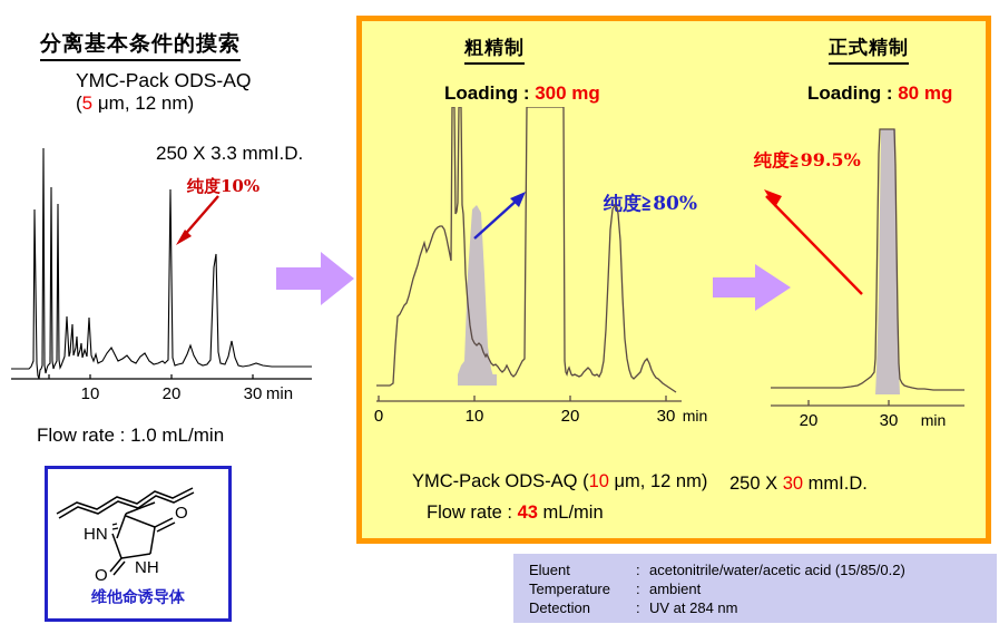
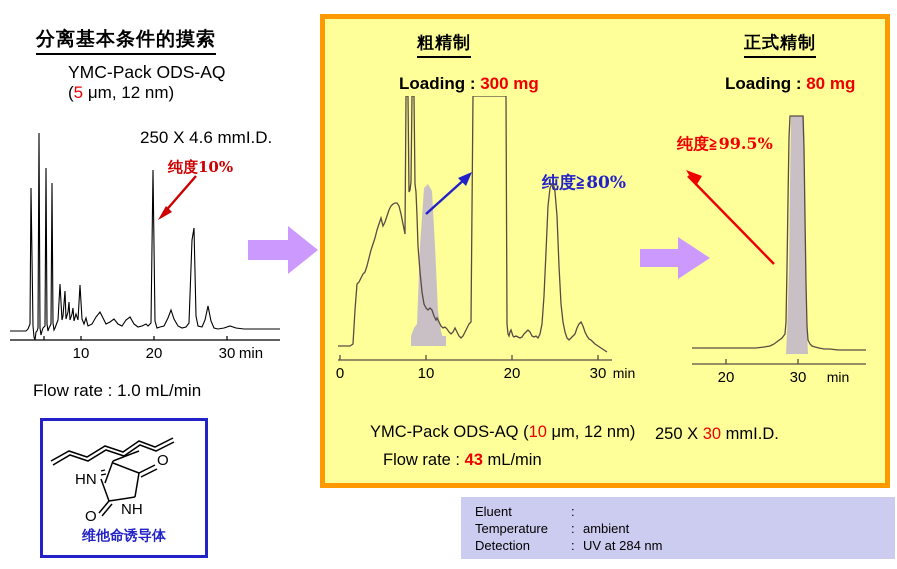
  分离基本条件的摸索
  YMC-Pack ODS-AQ
  (5 μm, 12 nm)
- 250 X 3.3 mmI.D.
+ 250 X 4.6 mmI.D.
  纯度10%
  Flow rate : 1.0 mL/min
  10
  20
  30
  min
  HN
  O
  NH
  O
  维他命诱导体
  粗精制
  Loading : 300 mg
  正式精制
  Loading : 80 mg
  纯度≧80%
  纯度≧99.5%
  0
  10
  20
  30
  min
  20
  30
  min
  YMC-Pack ODS-AQ (10 μm, 12 nm)
  250 X 30 mmI.D.
  Flow rate : 43 mL/min
  Eluent
  :
- acetonitrile/water/acetic acid (15/85/0.2)
  Temperature
  :
  ambient
  Detection
  :
  UV at 284 nm
